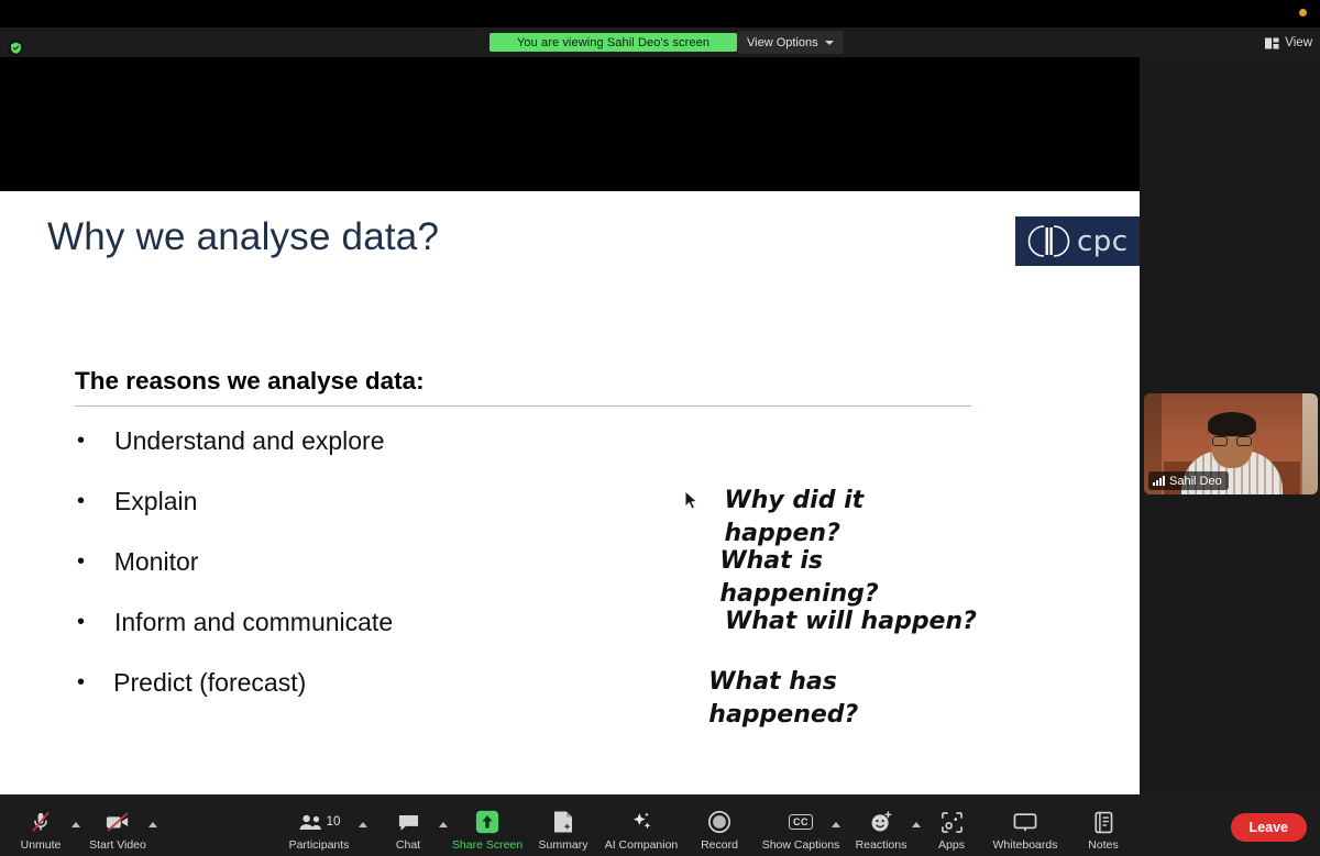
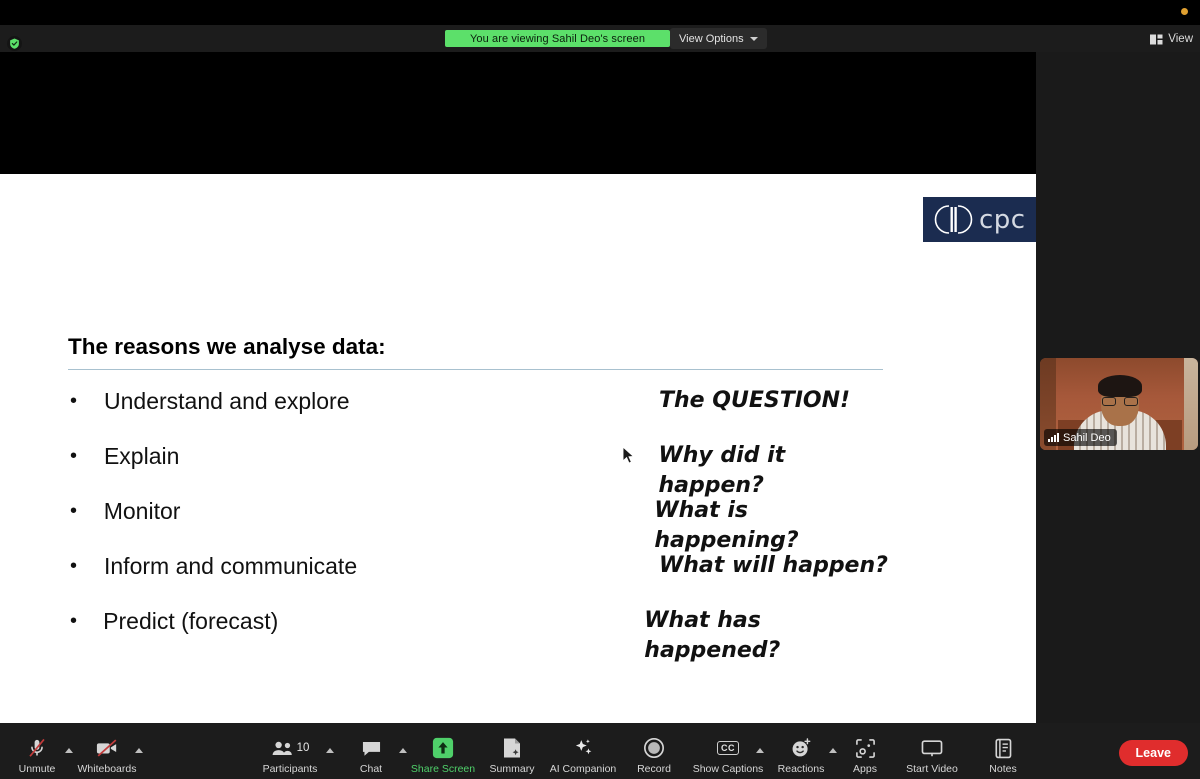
  You are viewing Sahil Deo's screen
  View Options
  View
- Why we analyse data?
  cpc
  The reasons we analyse data:
  •
  Understand and explore
+ The QUESTION!
  •
  Explain
  Why did it happen?
  •
  Monitor
  What is happening?
  •
  Inform and communicate
  What will happen?
  •
  Predict (forecast)
  What has happened?
  Sahil Deo
  Leave
  Unmute
- Start Video
+ Whiteboards
  10
  Participants
  Chat
  Share Screen
  Summary
  AI Companion
  Record
  CC
  Show Captions
  Reactions
  Apps
- Whiteboards
+ Start Video
  Notes
